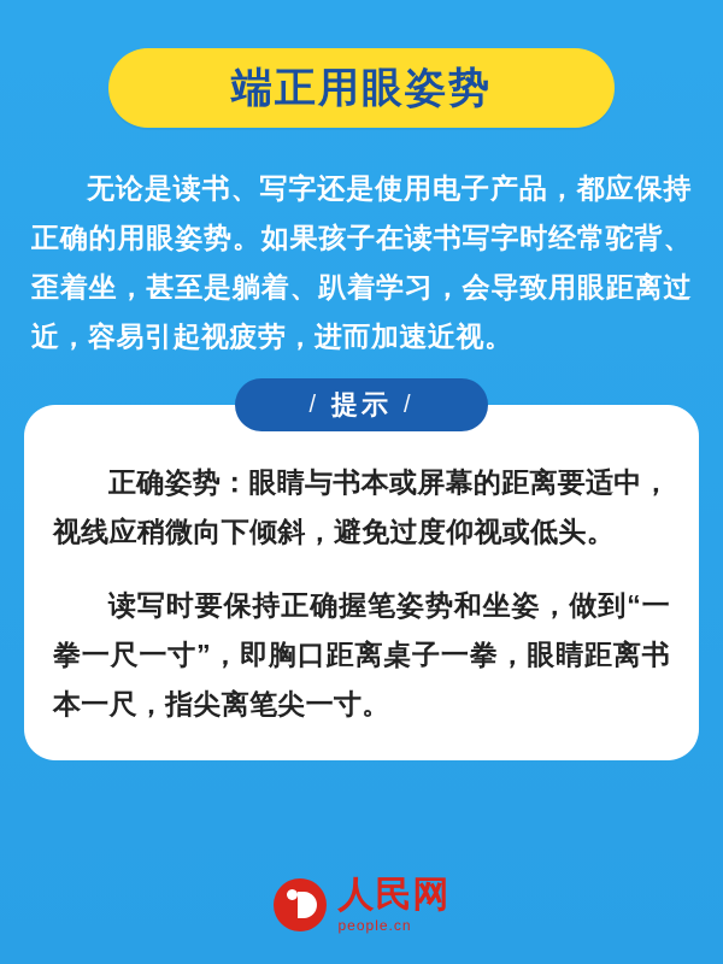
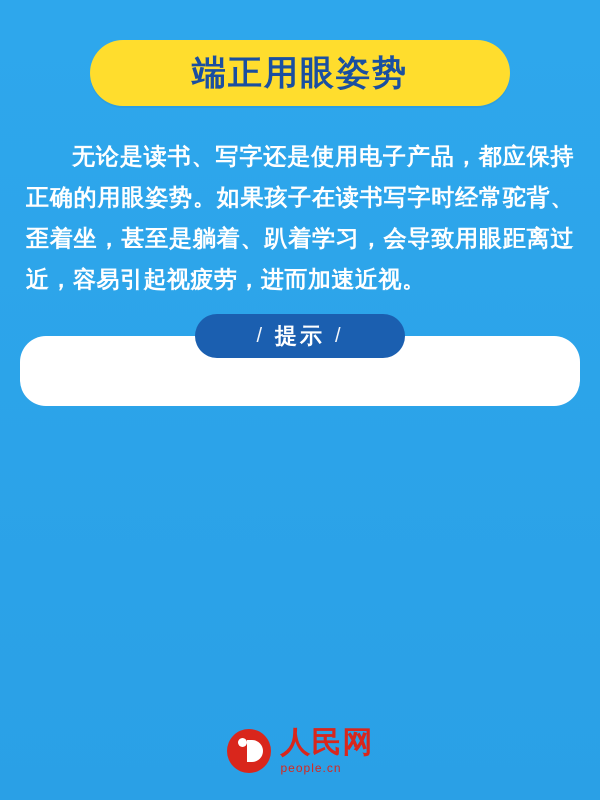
  端正用眼姿势
  无论是读书、写字还是使用电子产品，都应保持正确的用眼姿势。如果孩子在读书写字时经常驼背、歪着坐，甚至是躺着、趴着学习，会导致用眼距离过近，容易引起视疲劳，进而加速近视。
  /
  提示
  /
- 正确姿势：眼睛与书本或屏幕的距离要适中，视线应稍微向下倾斜，避免过度仰视或低头。
- 读写时要保持正确握笔姿势和坐姿，做到“一拳一尺一寸”，即胸口距离桌子一拳，眼睛距离书本一尺，指尖离笔尖一寸。
  人民网
  people.cn
